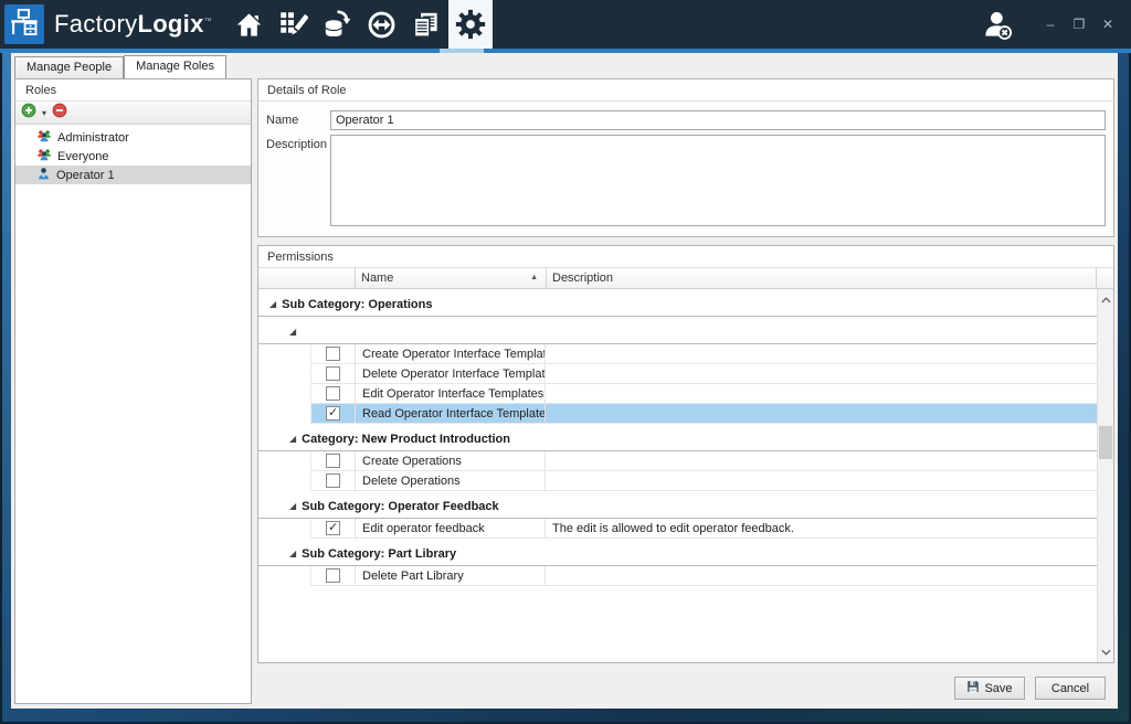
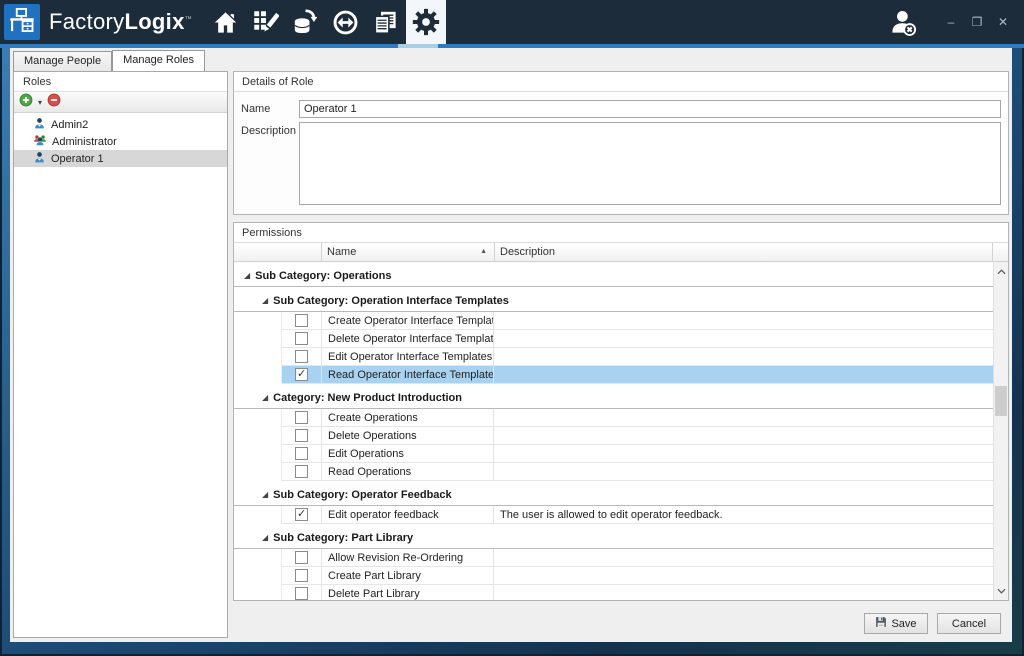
  FactoryLogix
  –
  ❐
  ✕
  Manage People
  Manage Roles
  Roles
  ▾
+ Admin2
  Administrator
- Everyone
  Operator 1
  Details of Role
  Name
  Operator 1
  Description
  Permissions
  Name
  Description
  ◢
  Sub Category: Operations
  ◢
+ Sub Category: Operation Interface Templates
  Create Operator Interface Templa
  Delete Operator Interface Templat
  Edit Operator Interface Templates
  Read Operator Interface Template
  ◢
  Category: New Product Introduction
  Create Operations
  Delete Operations
+ Edit Operations
+ Read Operations
  ◢
  Sub Category: Operator Feedback
  Edit operator feedback
- The edit is allowed to edit operator feedback.
+ The user is allowed to edit operator feedback.
  ◢
  Sub Category: Part Library
+ Allow Revision Re-Ordering
+ Create Part Library
  Delete Part Library
  Save
  Cancel
